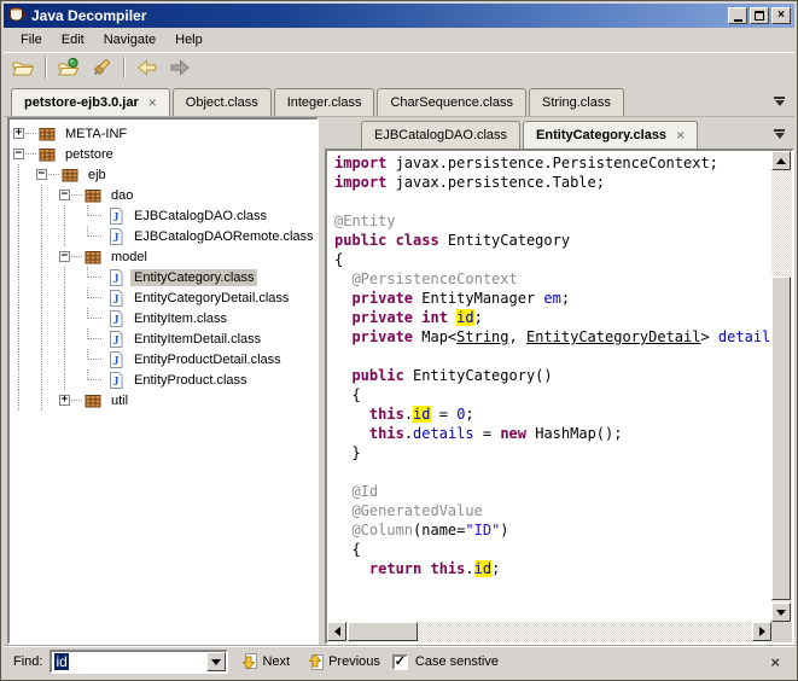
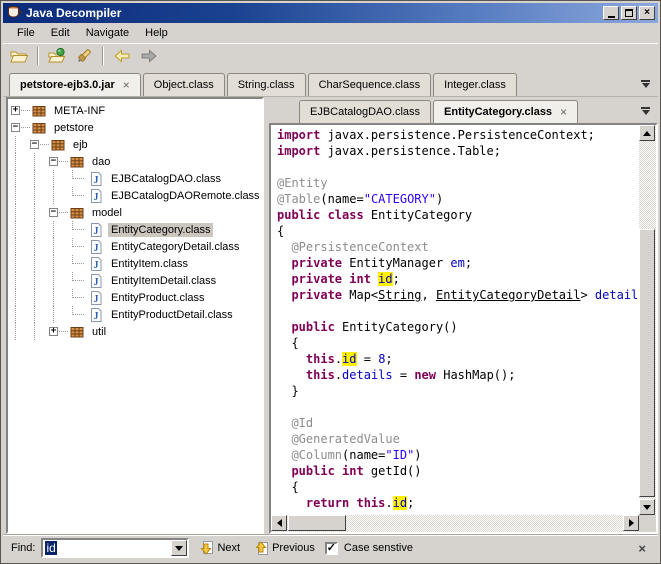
  Java Decompiler
  ×
  File
  Edit
  Navigate
  Help
  petstore-ejb3.0.jar
  ×
  Object.class
- Integer.class
+ String.class
  CharSequence.class
- String.class
+ Integer.class
  +
  META-INF
  −
  petstore
  −
  ejb
  −
  dao
  J
  EJBCatalogDAO.class
  J
  EJBCatalogDAORemote.class
  −
  model
  J
  EntityCategory.class
  J
  EntityCategoryDetail.class
  J
  EntityItem.class
  J
  EntityItemDetail.class
  J
- EntityProductDetail.class
+ EntityProduct.class
  J
- EntityProduct.class
+ EntityProductDetail.class
  +
  util
  EJBCatalogDAO.class
  EntityCategory.class
  ×
  import javax.persistence.PersistenceContext;
  import javax.persistence.Table;
  @Entity
+ @Table(name="CATEGORY")
  public class EntityCategory
  {
  @PersistenceContext
  private EntityManager em;
  private int id;
  private Map<String, EntityCategoryDetail> detail
  public EntityCategory()
  {
- this.id = 0;
+ this.id = 8;
  this.details = new HashMap();
  }
  @Id
  @GeneratedValue
  @Column(name="ID")
+ public int getId()
  {
  return this.id;
  Find:
  id
  Next
  Previous
  ✓
  Case senstive
  ×
